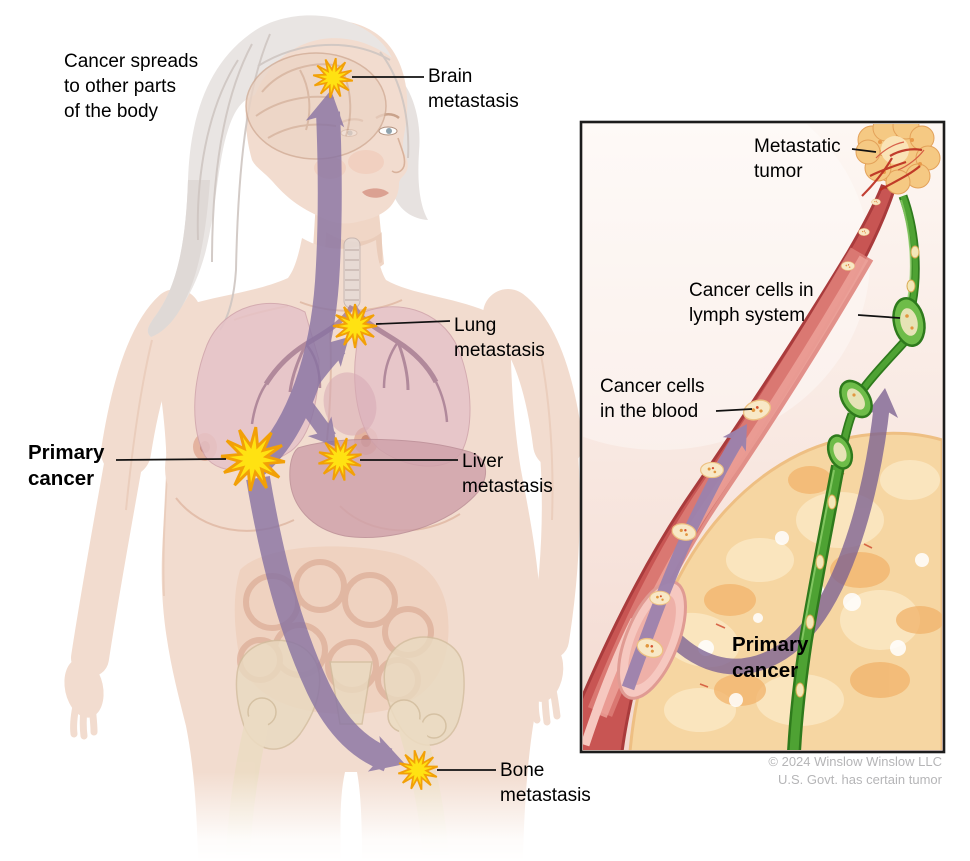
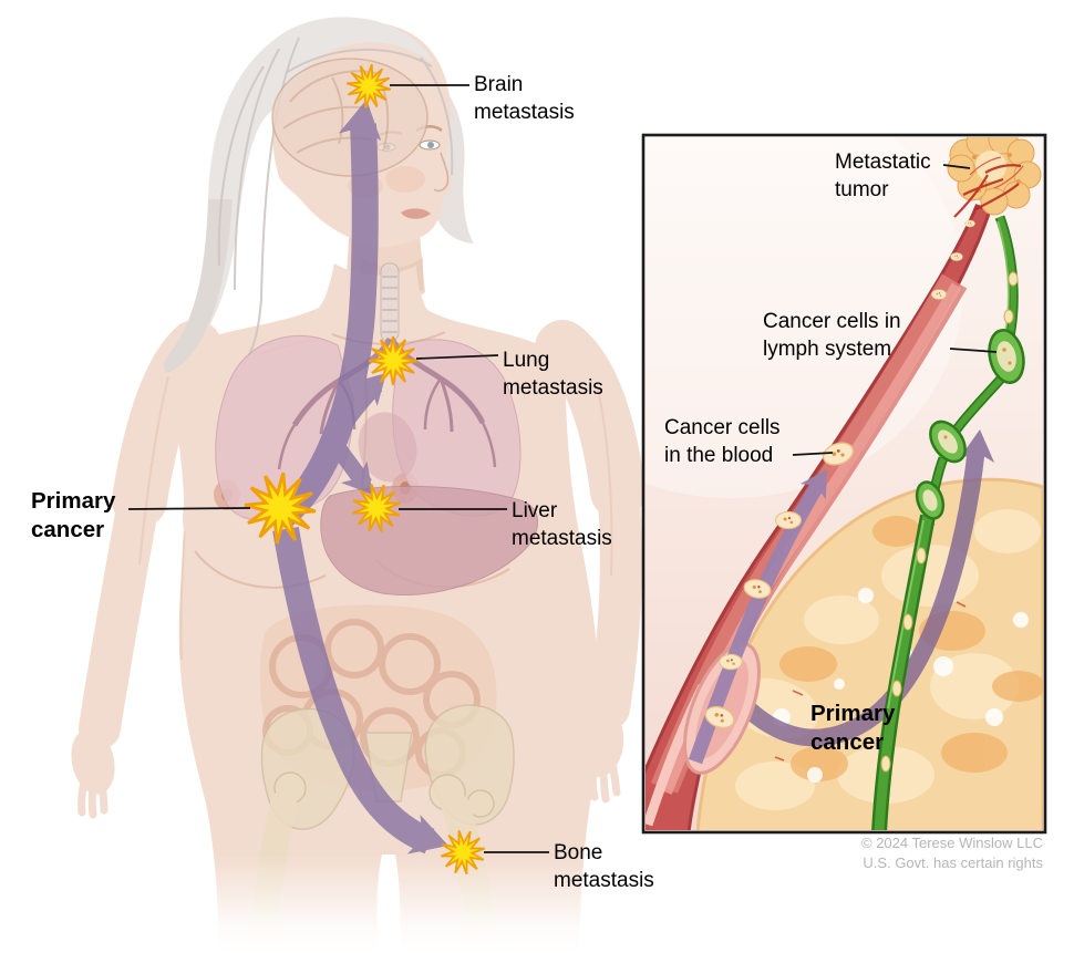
- Cancer spreads
- to other parts
- of the body
  Brain
  metastasis
  Lung
  metastasis
  Liver
  metastasis
  Bone
  metastasis
  Primary
  cancer
  Metastatic
  tumor
  Cancer cells in
  lymph system
  Cancer cells
  in the blood
  Primary
  cancer
- © 2024 Winslow Winslow LLC
+ © 2024 Terese Winslow LLC
- U.S. Govt. has certain tumor
+ U.S. Govt. has certain rights
